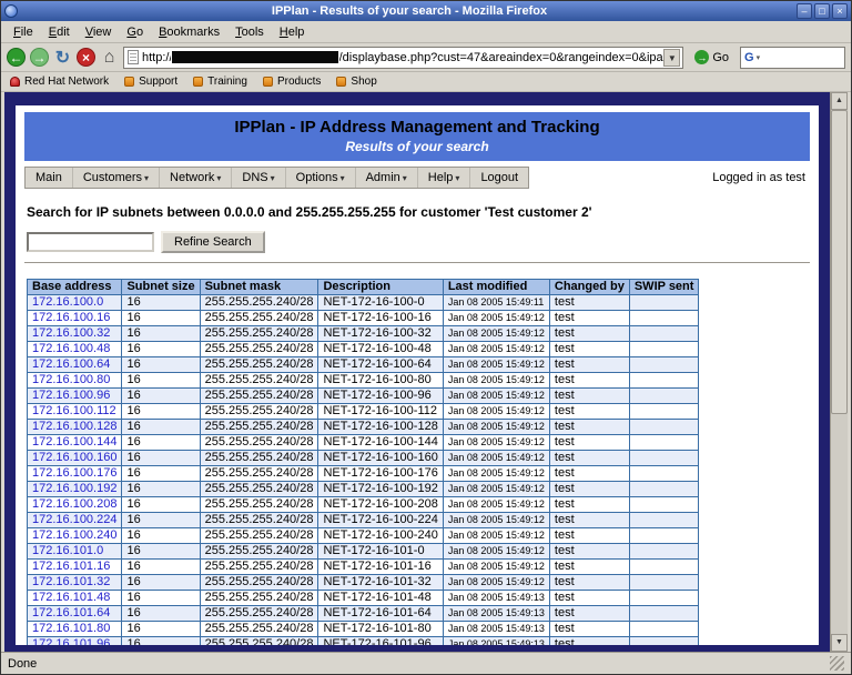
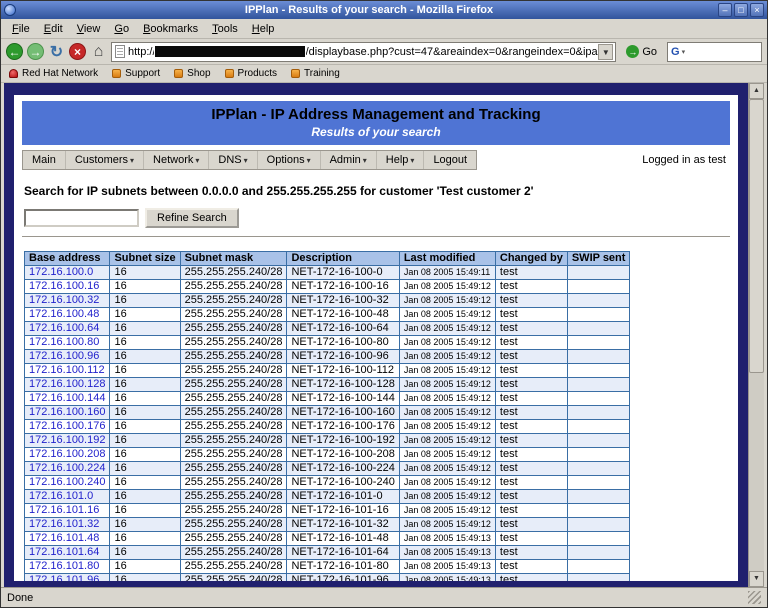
  IPPlan - Results of your search - Mozilla Firefox
  –
  □
  ×
  File
  Edit
  View
  Go
  Bookmarks
  Tools
  Help
  ←
  →
  ↻
  ×
  ⌂
  http:/
  /displaybase.php?cust=47&areaindex=0&rangeindex=0&ipa
  ▼
  →
  Go
  G
  Red Hat Network
  Support
- Training
+ Shop
  Products
- Shop
+ Training
  IPPlan - IP Address Management and Tracking
  Results of your search
  Main
  Customers ▾
  Network ▾
  DNS ▾
  Options ▾
  Admin ▾
  Help ▾
  Logout
  Logged in as test
  Search for IP subnets between 0.0.0.0 and 255.255.255.255 for customer 'Test customer 2'
  Refine Search
  Base address	Subnet size	Subnet mask	Description	Last modified	Changed by	SWIP sent
  172.16.100.0	16	255.255.255.240/28	NET-172-16-100-0	Jan 08 2005 15:49:11	test
  172.16.100.16	16	255.255.255.240/28	NET-172-16-100-16	Jan 08 2005 15:49:12	test
  172.16.100.32	16	255.255.255.240/28	NET-172-16-100-32	Jan 08 2005 15:49:12	test
  172.16.100.48	16	255.255.255.240/28	NET-172-16-100-48	Jan 08 2005 15:49:12	test
  172.16.100.64	16	255.255.255.240/28	NET-172-16-100-64	Jan 08 2005 15:49:12	test
  172.16.100.80	16	255.255.255.240/28	NET-172-16-100-80	Jan 08 2005 15:49:12	test
  172.16.100.96	16	255.255.255.240/28	NET-172-16-100-96	Jan 08 2005 15:49:12	test
  172.16.100.112	16	255.255.255.240/28	NET-172-16-100-112	Jan 08 2005 15:49:12	test
  172.16.100.128	16	255.255.255.240/28	NET-172-16-100-128	Jan 08 2005 15:49:12	test
  172.16.100.144	16	255.255.255.240/28	NET-172-16-100-144	Jan 08 2005 15:49:12	test
  172.16.100.160	16	255.255.255.240/28	NET-172-16-100-160	Jan 08 2005 15:49:12	test
  172.16.100.176	16	255.255.255.240/28	NET-172-16-100-176	Jan 08 2005 15:49:12	test
  172.16.100.192	16	255.255.255.240/28	NET-172-16-100-192	Jan 08 2005 15:49:12	test
  172.16.100.208	16	255.255.255.240/28	NET-172-16-100-208	Jan 08 2005 15:49:12	test
  172.16.100.224	16	255.255.255.240/28	NET-172-16-100-224	Jan 08 2005 15:49:12	test
  172.16.100.240	16	255.255.255.240/28	NET-172-16-100-240	Jan 08 2005 15:49:12	test
  172.16.101.0	16	255.255.255.240/28	NET-172-16-101-0	Jan 08 2005 15:49:12	test
  172.16.101.16	16	255.255.255.240/28	NET-172-16-101-16	Jan 08 2005 15:49:12	test
  172.16.101.32	16	255.255.255.240/28	NET-172-16-101-32	Jan 08 2005 15:49:12	test
  172.16.101.48	16	255.255.255.240/28	NET-172-16-101-48	Jan 08 2005 15:49:13	test
  172.16.101.64	16	255.255.255.240/28	NET-172-16-101-64	Jan 08 2005 15:49:13	test
  172.16.101.80	16	255.255.255.240/28	NET-172-16-101-80	Jan 08 2005 15:49:13	test
  172.16.101.96	16	255.255.255.240/28	NET-172-16-101-96	Jan 08 2005 15:49:13	test
  Done
